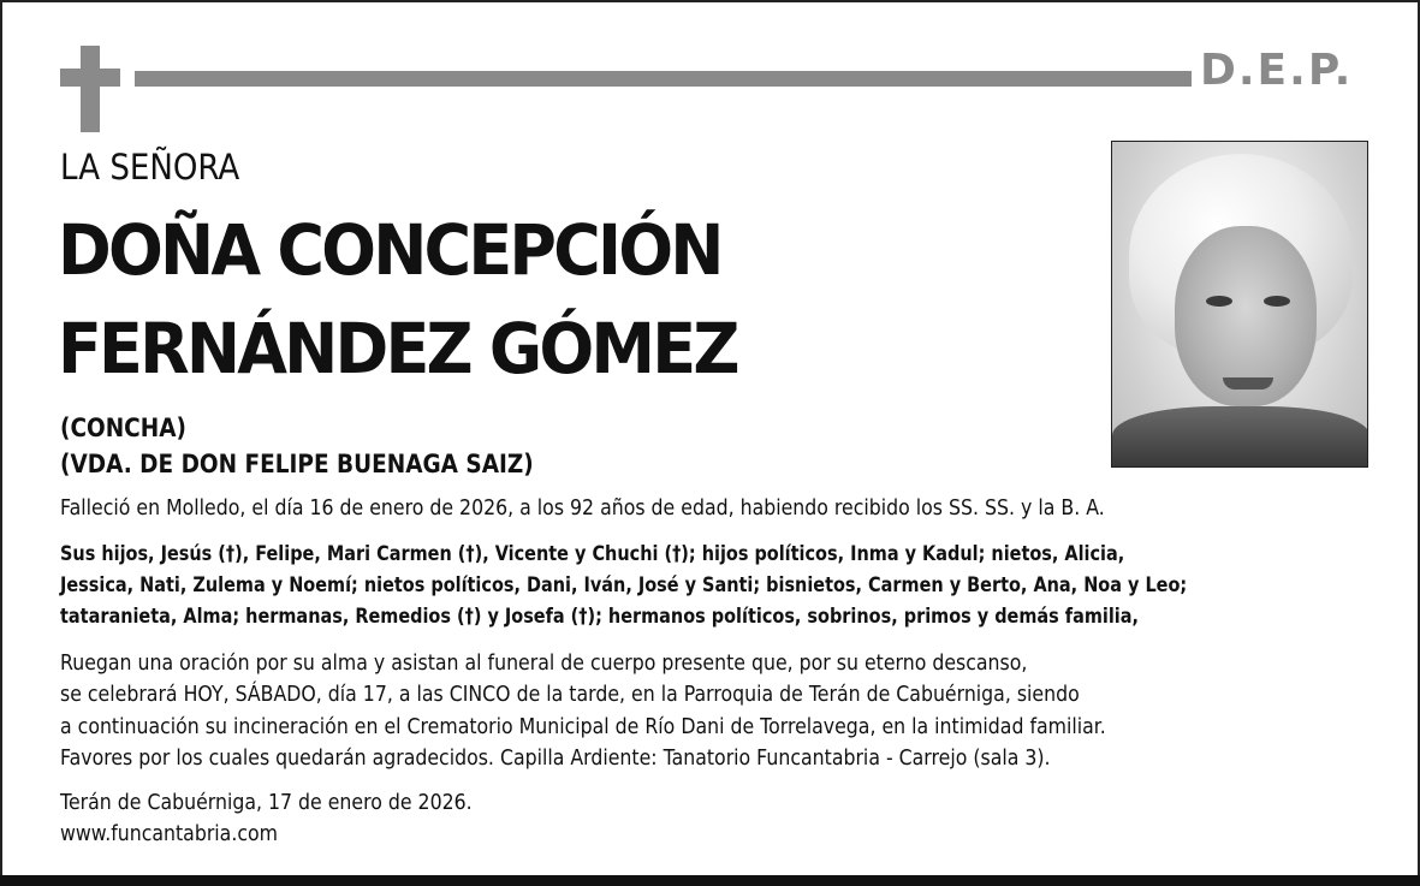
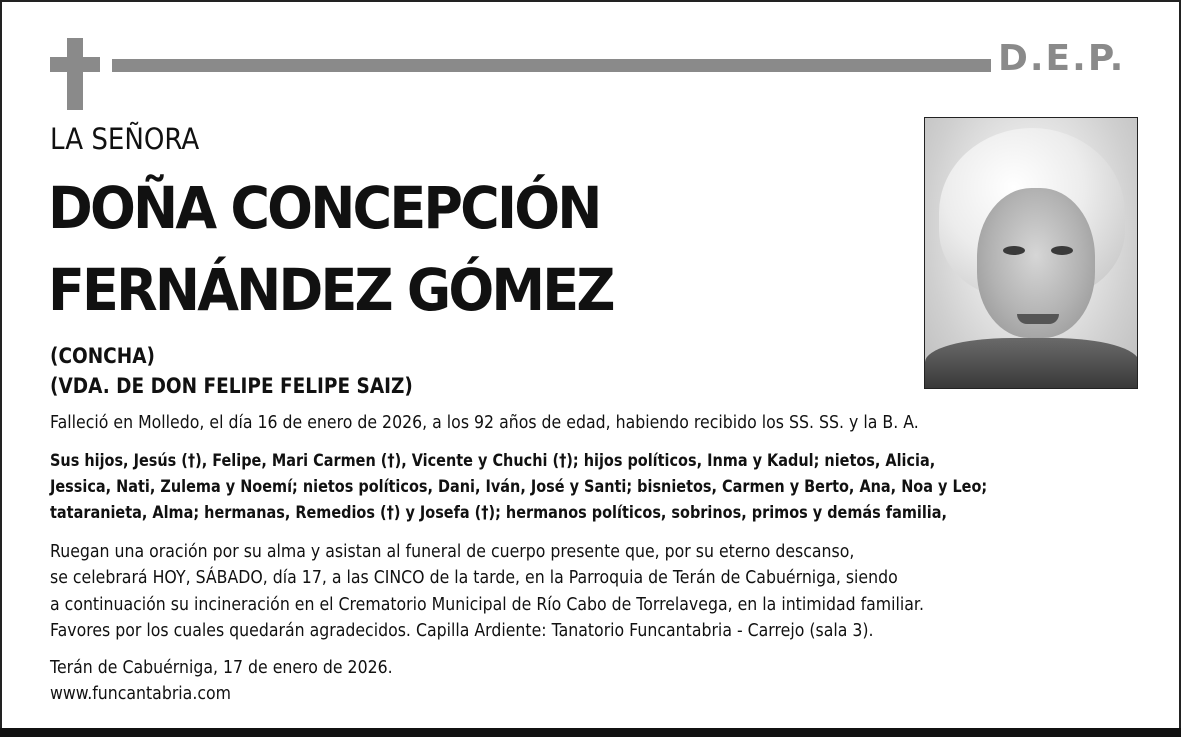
  D.E.P.
  LA SEÑORA
  DOÑA CONCEPCIÓN
  FERNÁNDEZ GÓMEZ
  (CONCHA)
- (VDA. DE DON FELIPE BUENAGA SAIZ)
+ (VDA. DE DON FELIPE FELIPE SAIZ)
  Falleció en Molledo, el día 16 de enero de 2026, a los 92 años de edad, habiendo recibido los SS. SS. y la B. A.
  Sus hijos, Jesús (†), Felipe, Mari Carmen (†), Vicente y Chuchi (†); hijos políticos, Inma y Kadul; nietos, Alicia,
  Jessica, Nati, Zulema y Noemí; nietos políticos, Dani, Iván, José y Santi; bisnietos, Carmen y Berto, Ana, Noa y Leo;
  tataranieta, Alma; hermanas, Remedios (†) y Josefa (†); hermanos políticos, sobrinos, primos y demás familia,
  Ruegan una oración por su alma y asistan al funeral de cuerpo presente que, por su eterno descanso,
  se celebrará HOY, SÁBADO, día 17, a las CINCO de la tarde, en la Parroquia de Terán de Cabuérniga, siendo
- a continuación su incineración en el Crematorio Municipal de Río Dani de Torrelavega, en la intimidad familiar.
+ a continuación su incineración en el Crematorio Municipal de Río Cabo de Torrelavega, en la intimidad familiar.
  Favores por los cuales quedarán agradecidos. Capilla Ardiente: Tanatorio Funcantabria - Carrejo (sala 3).
  Terán de Cabuérniga, 17 de enero de 2026.
  www.funcantabria.com
